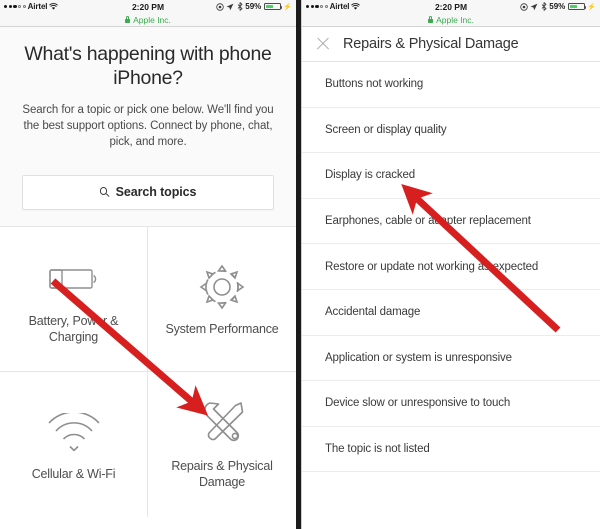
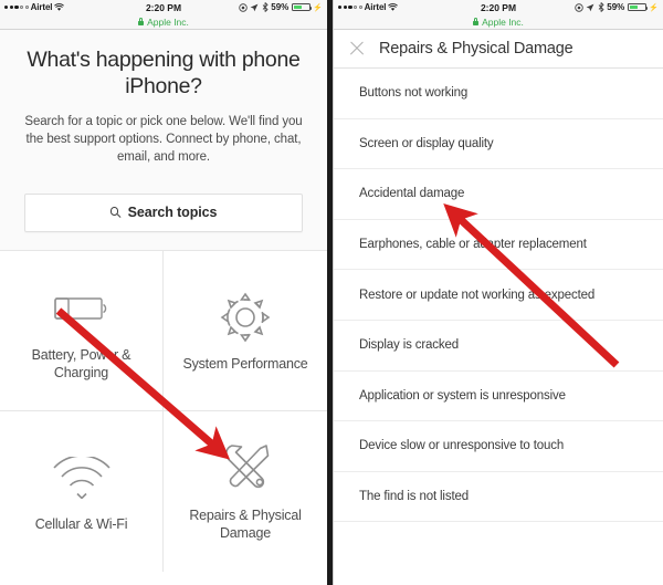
  Airtel
  2:20 PM
  59%
  Apple Inc.
  What's happening with phone iPhone?
- Search for a topic or pick one below. We'll find you the best support options. Connect by phone, chat, pick, and more.
+ Search for a topic or pick one below. We'll find you the best support options. Connect by phone, chat, email, and more.
  Search topics
  Battery, Powr & Charging
  System Performance
  Cellular & Wi-Fi
  Repairs & Physical Damage
  Airtel
  2:20 PM
  59%
  Apple Inc.
  Repairs & Physical Damage
  Buttons not working
  Screen or display quality
- Display is cracked
+ Accidental damage
  Earphones, cable or apter replacement
  Restore or update not working a expected
- Accidental damage
+ Display is cracked
  Application or system is unresponsive
  Device slow or unresponsive to touch
- The topic is not listed
+ The find is not listed
